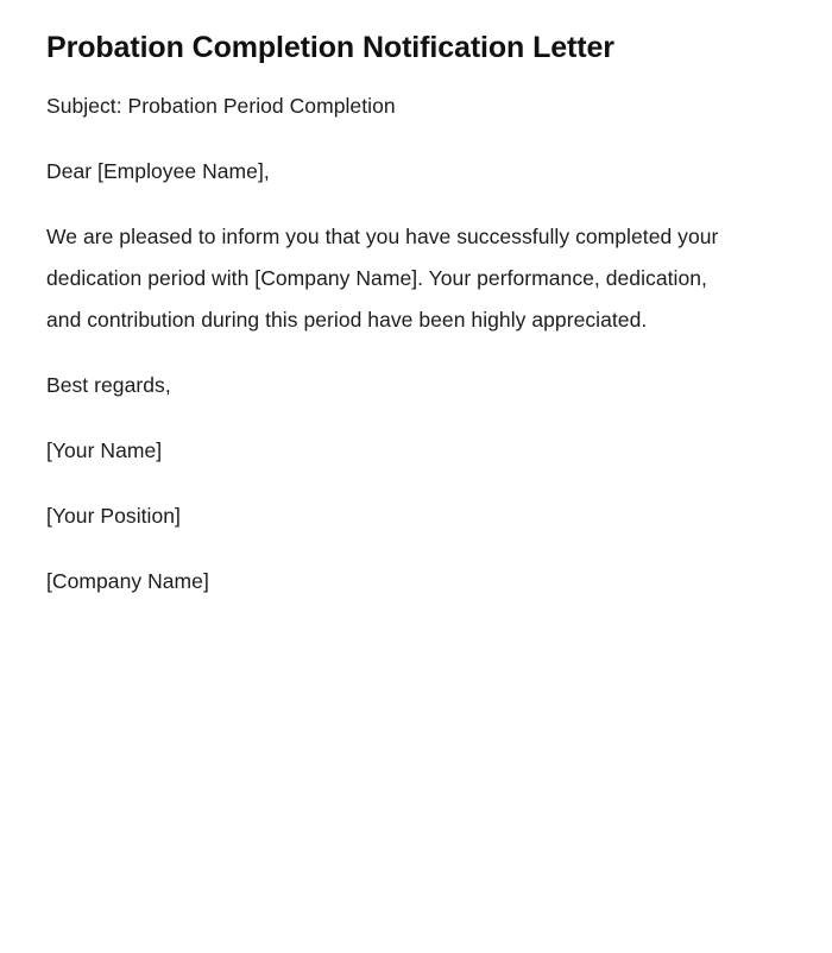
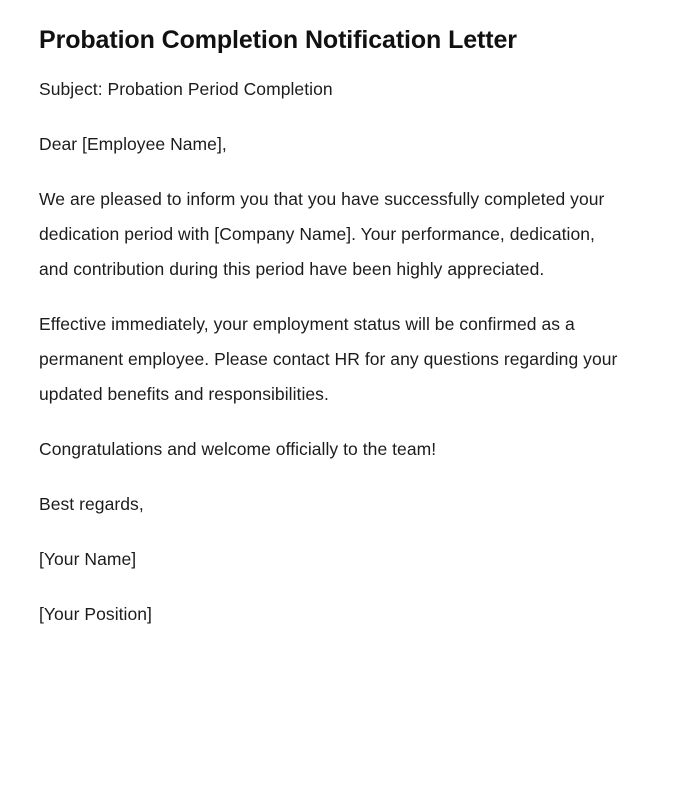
  Probation Completion Notification Letter
  Subject: Probation Period Completion
  Dear [Employee Name],
  We are pleased to inform you that you have successfully completed your dedication period with [Company Name]. Your performance, dedication, and contribution during this period have been highly appreciated.
+ Effective immediately, your employment status will be confirmed as a permanent employee. Please contact HR for any questions regarding your updated benefits and responsibilities.
+ Congratulations and welcome officially to the team!
  Best regards,
  [Your Name]
  [Your Position]
- [Company Name]
